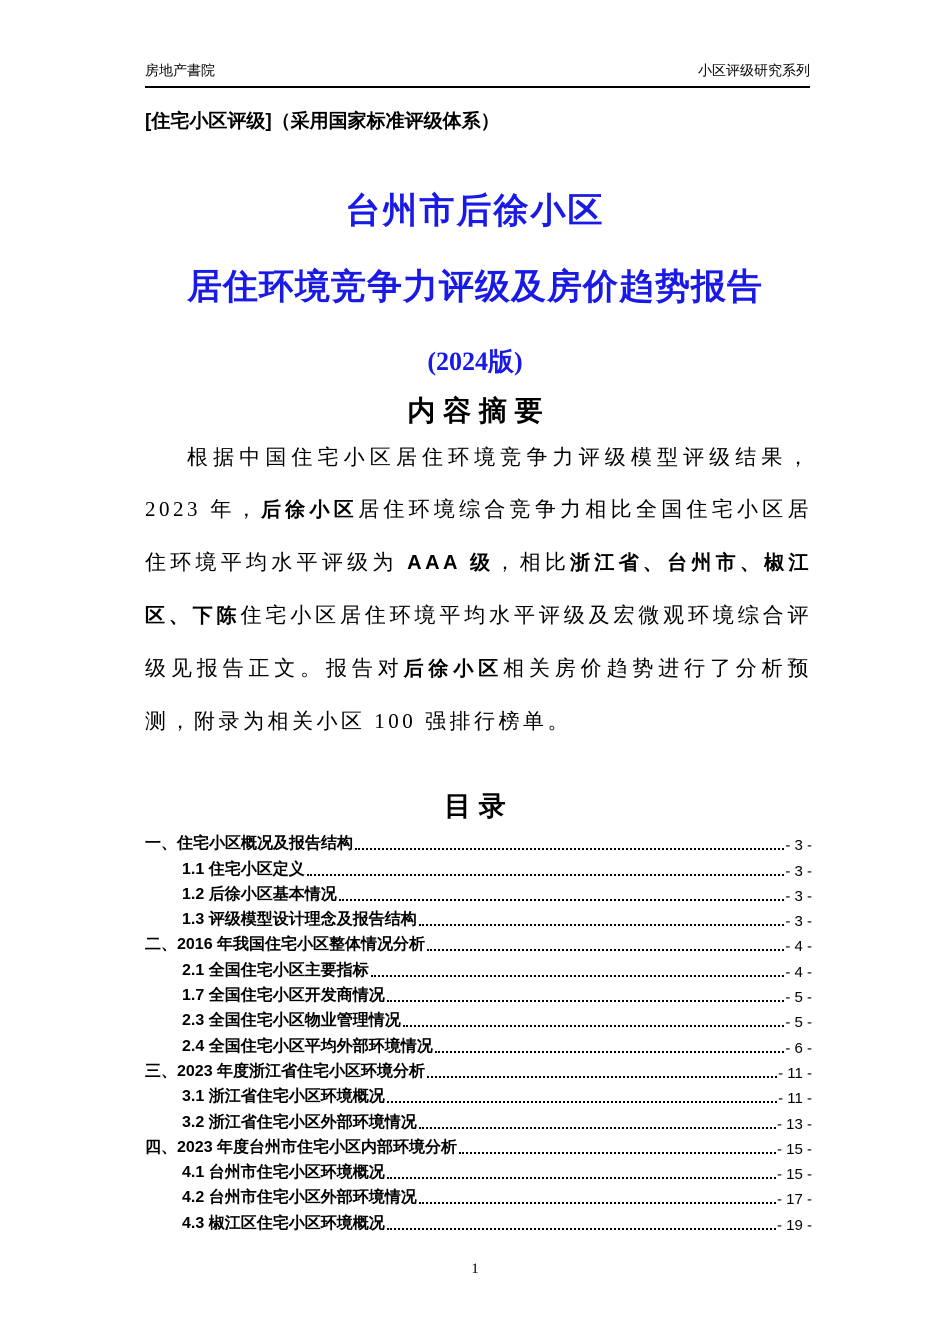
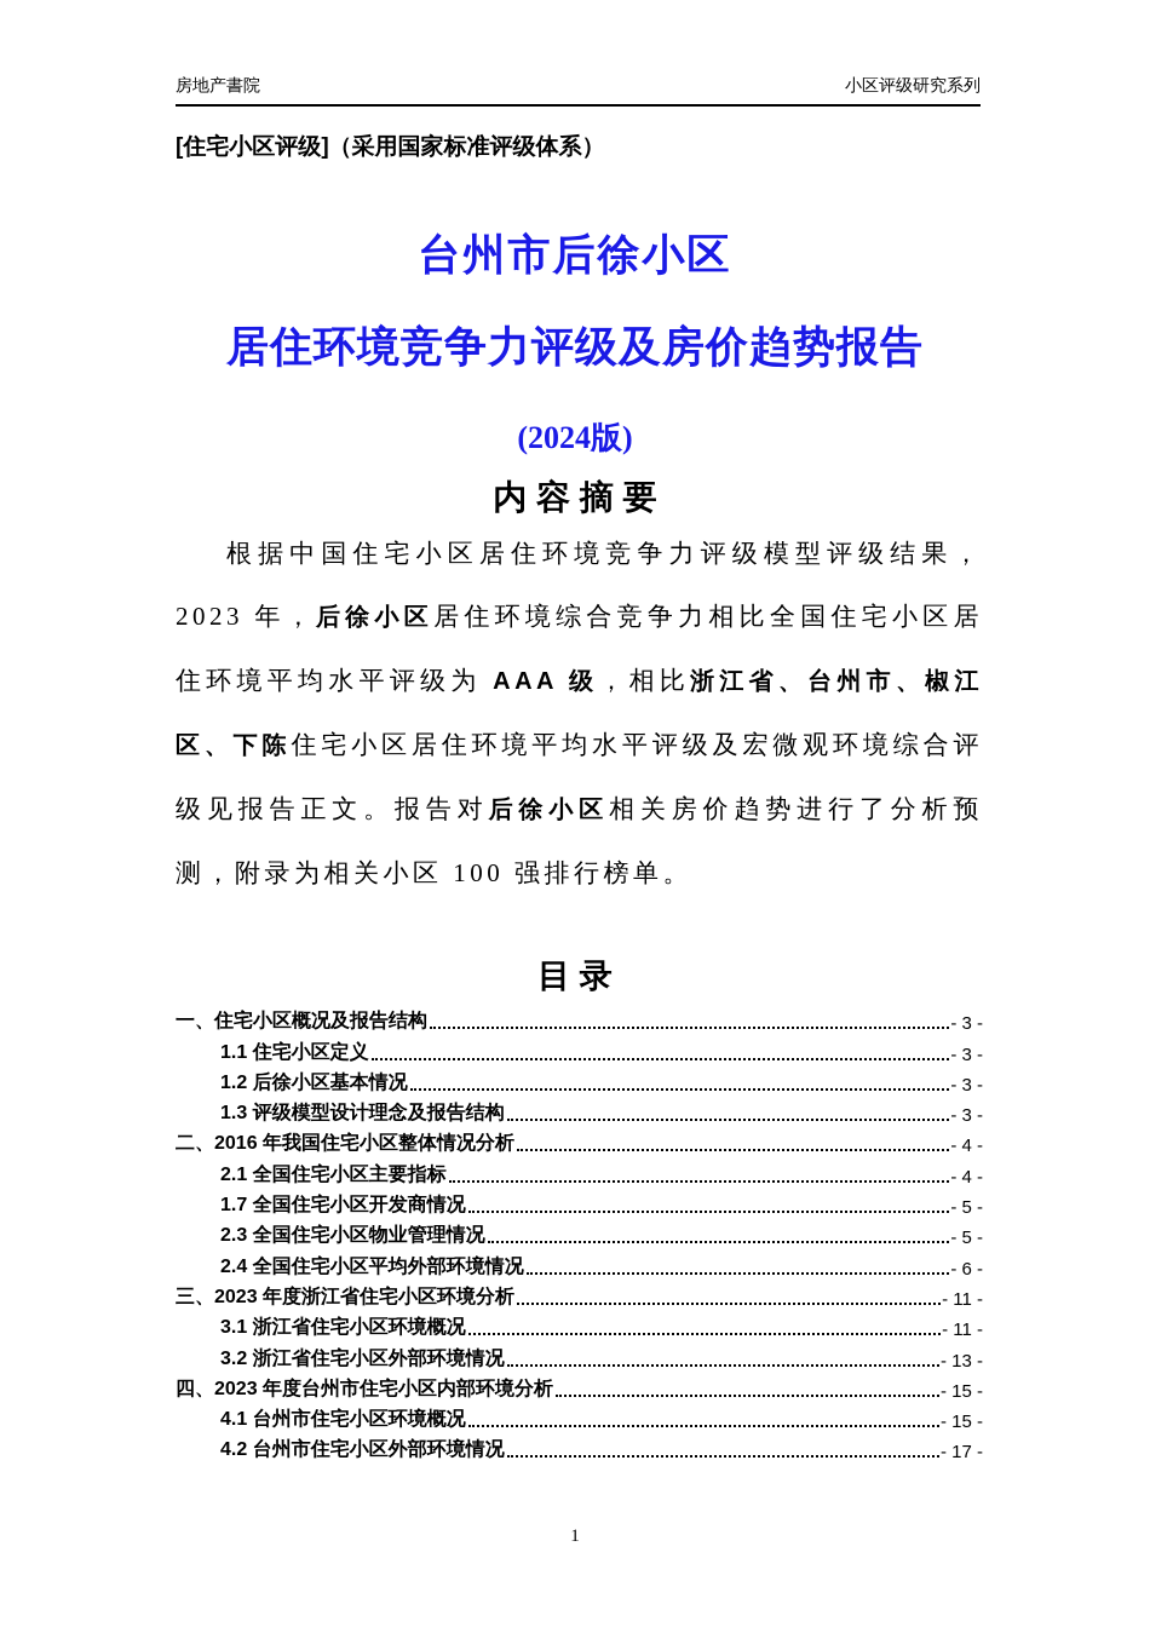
  房地产書院
  小区评级研究系列
  [住宅小区评级]（采用国家标准评级体系）
  台州市后徐小区
  居住环境竞争力评级及房价趋势报告
  (2024版)
  内 容 摘 要
  根据中国住宅小区居住环境竞争力评级模型评级结果，2023 年，后徐小区居住环境综合竞争力相比全国住宅小区居住环境平均水平评级为 AAA 级，相比浙江省、台州市、椒江区、下陈住宅小区居住环境平均水平评级及宏微观环境综合评级见报告正文。报告对后徐小区相关房价趋势进行了分析预测，附录为相关小区 100 强排行榜单。
  目 录
  一、住宅小区概况及报告结构
  - 3 -
  1.1 住宅小区定义
  - 3 -
  1.2 后徐小区基本情况
  - 3 -
  1.3 评级模型设计理念及报告结构
  - 3 -
  二、2016 年我国住宅小区整体情况分析
  - 4 -
  2.1 全国住宅小区主要指标
  - 4 -
  1.7 全国住宅小区开发商情况
  - 5 -
  2.3 全国住宅小区物业管理情况
  - 5 -
  2.4 全国住宅小区平均外部环境情况
  - 6 -
  三、2023 年度浙江省住宅小区环境分析
  - 11 -
  3.1 浙江省住宅小区环境概况
  - 11 -
  3.2 浙江省住宅小区外部环境情况
  - 13 -
  四、2023 年度台州市住宅小区内部环境分析
  - 15 -
  4.1 台州市住宅小区环境概况
  - 15 -
  4.2 台州市住宅小区外部环境情况
  - 17 -
- 4.3 椒江区住宅小区环境概况
- - 19 -
  1
